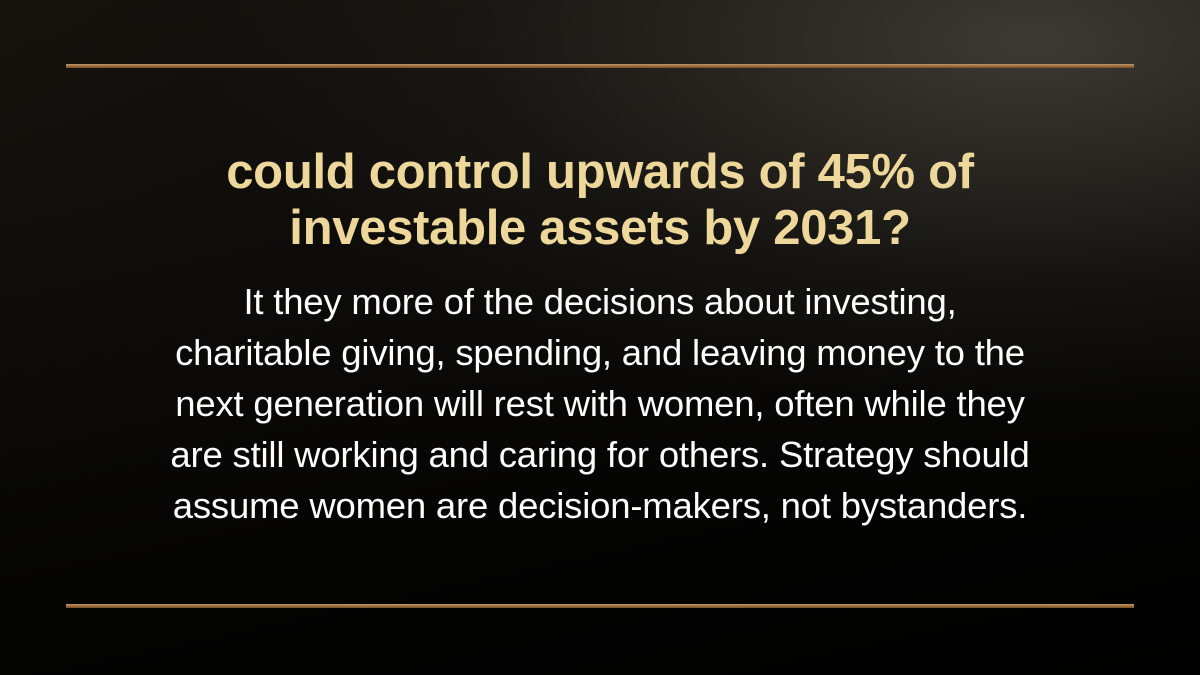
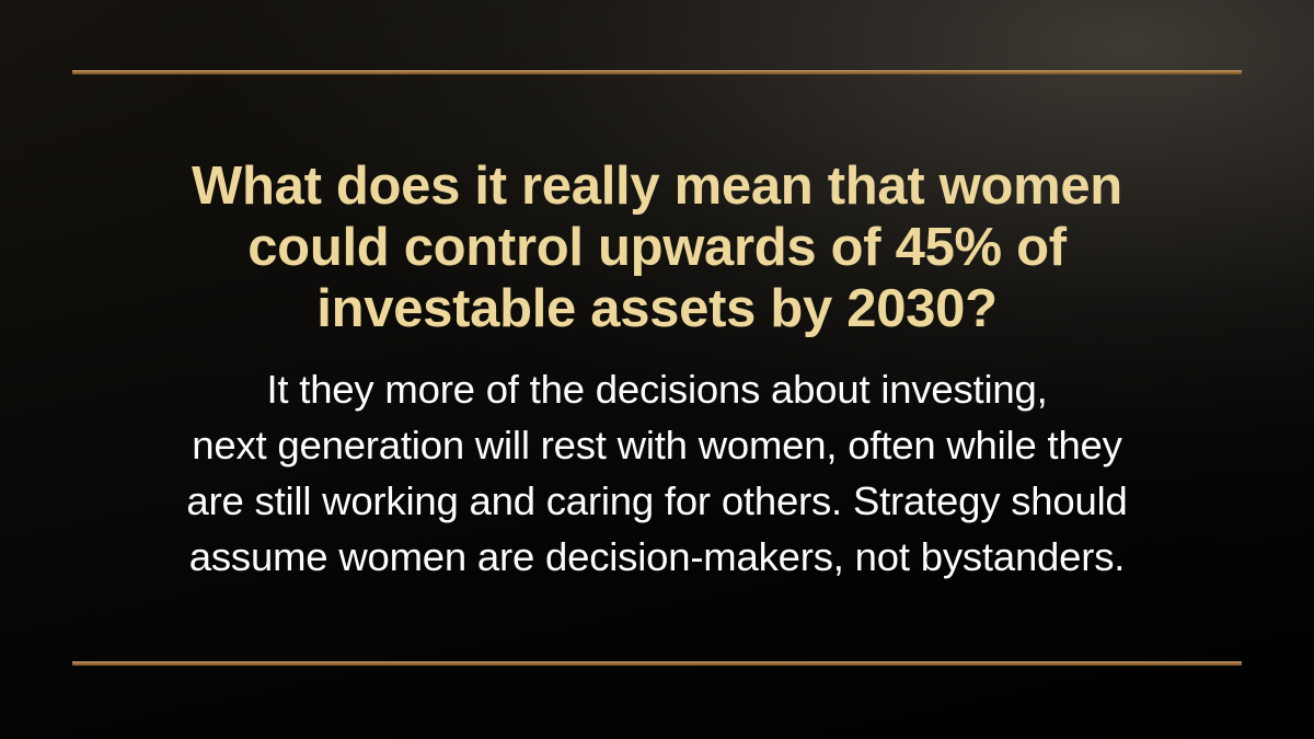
+ What does it really mean that women
  could control upwards of 45% of
- investable assets by 2031?
+ investable assets by 2030?
  It they more of the decisions about investing,
- charitable giving, spending, and leaving money to the
  next generation will rest with women, often while they
  are still working and caring for others. Strategy should
  assume women are decision-makers, not bystanders.
